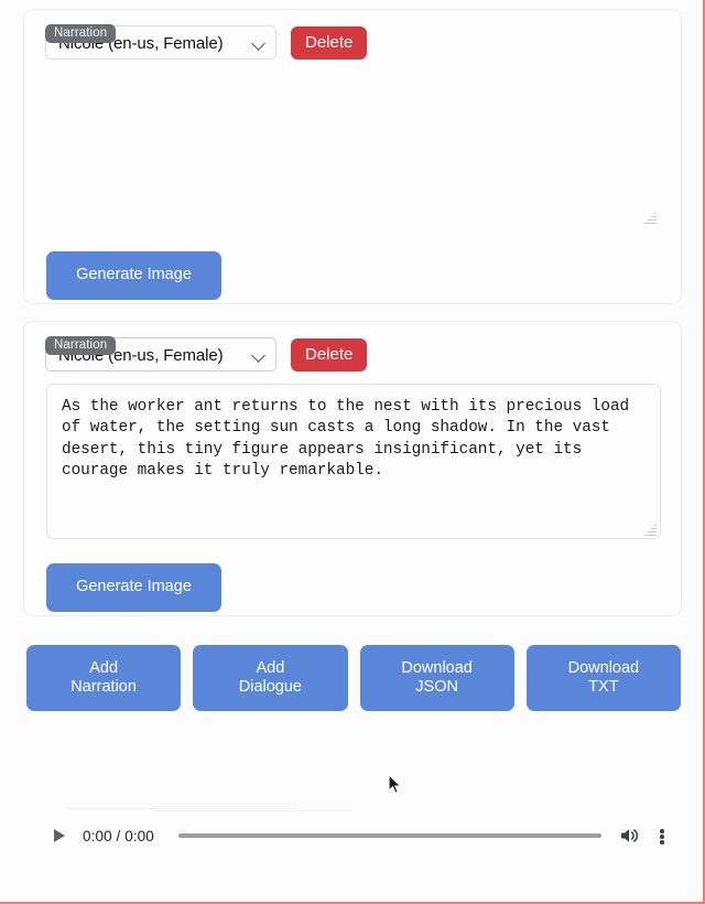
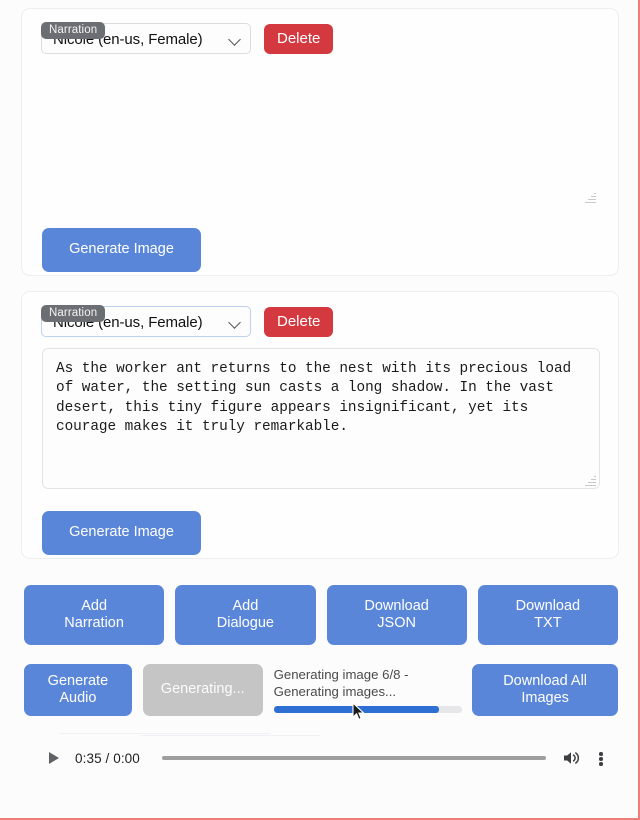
  Narration
  Nicole (en-us, Female)
  Delete
  Generate Image
  Narration
  Nicole (en-us, Female)
  Delete
  Generate Image
  Add
  Narration
  Add
  Dialogue
  Download
  JSON
  Download
  TXT
+ Generate
+ Audio
+ Generating...
+ Generating image 6/8 -
+ Generating images...
+ Download All
+ Images
- 0:00 / 0:00
+ 0:35 / 0:00
